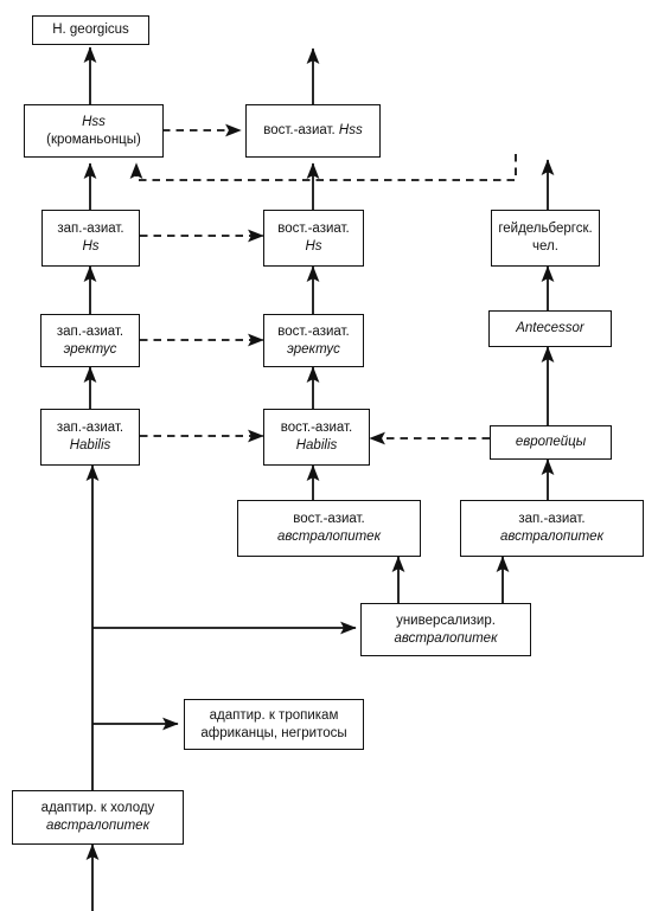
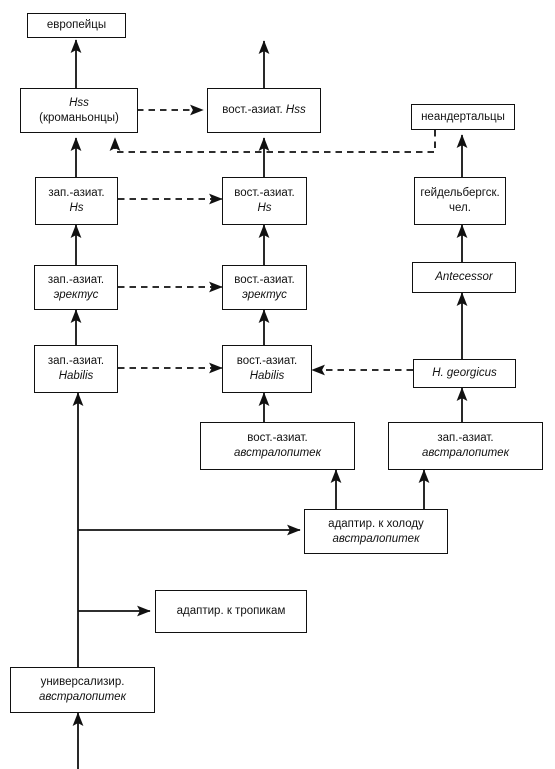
- H. georgicus
+ европейцы
  Hss
  (кроманьонцы)
  вост.-азиат. Hss
+ неандертальцы
  зап.-азиат.
  Hs
  вост.-азиат.
  Hs
  гейдельбергск.
  чел.
  зап.-азиат.
  эректус
  вост.-азиат.
  эректус
  Antecessor
  зап.-азиат.
  Habilis
  вост.-азиат.
  Habilis
- европейцы
+ H. georgicus
  вост.-азиат.
  австралопитек
  зап.-азиат.
  австралопитек
- универсализир.
+ адаптир. к холоду
  австралопитек
  адаптир. к тропикам
- африканцы, негритосы
- адаптир. к холоду
+ универсализир.
  австралопитек
